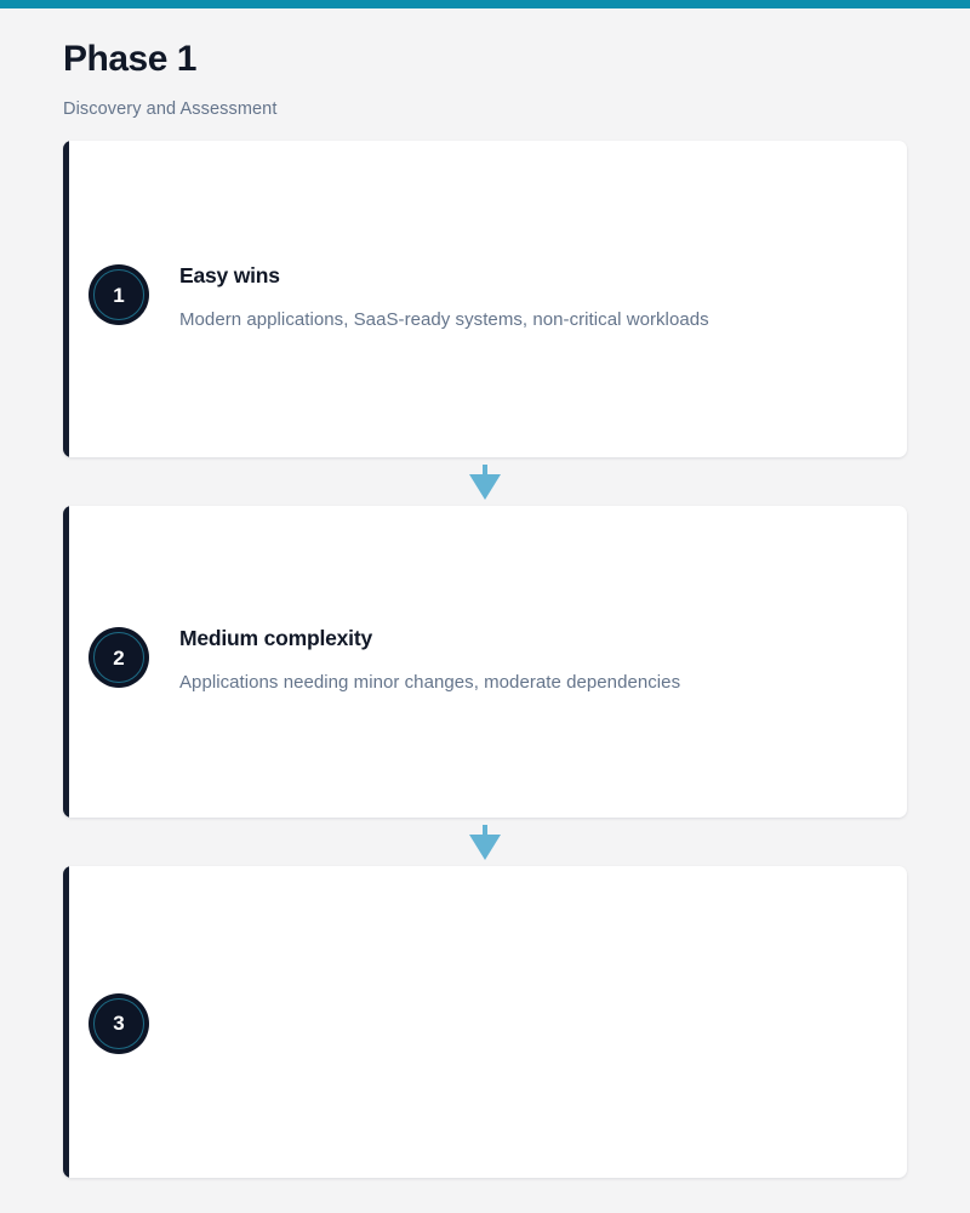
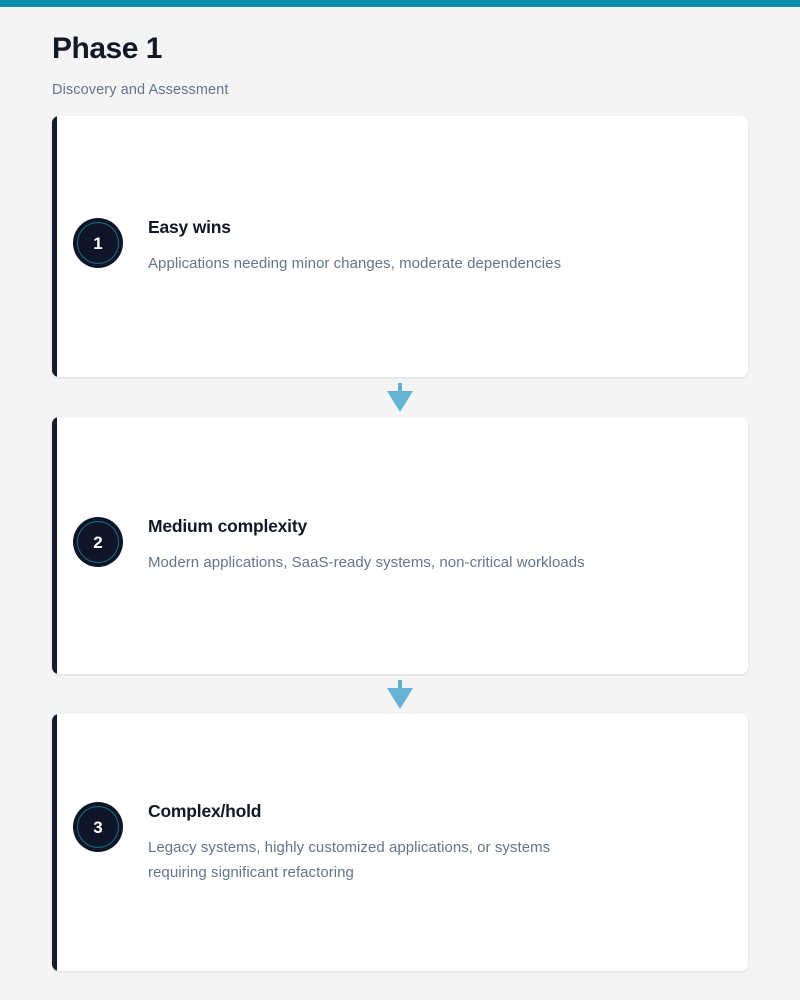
  Phase 1
  Discovery and Assessment
  1
  Easy wins
- Modern applications, SaaS-ready systems, non-critical workloads
+ Applications needing minor changes, moderate dependencies
  2
  Medium complexity
- Applications needing minor changes, moderate dependencies
+ Modern applications, SaaS-ready systems, non-critical workloads
  3
+ Complex/hold
+ Legacy systems, highly customized applications, or systems requiring significant refactoring
